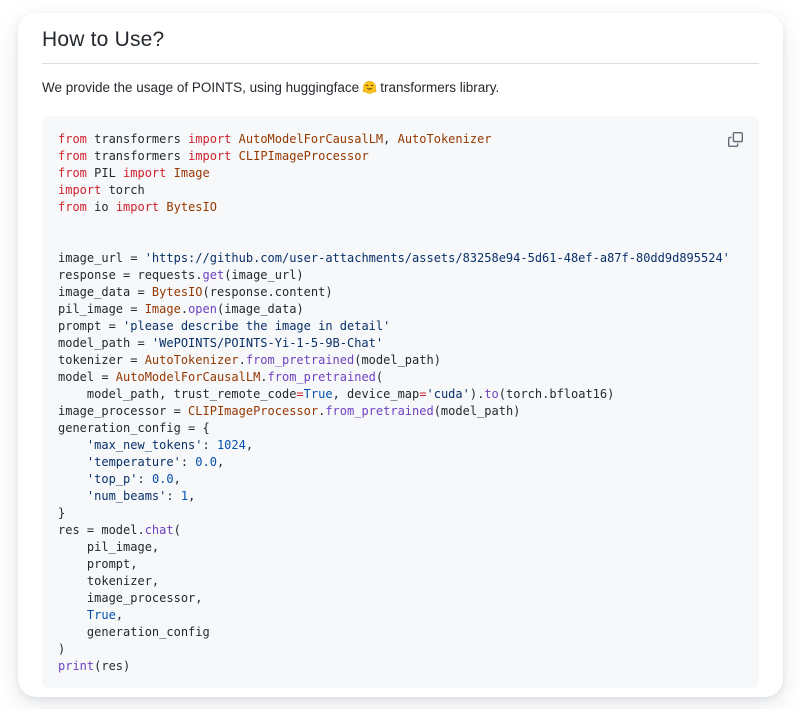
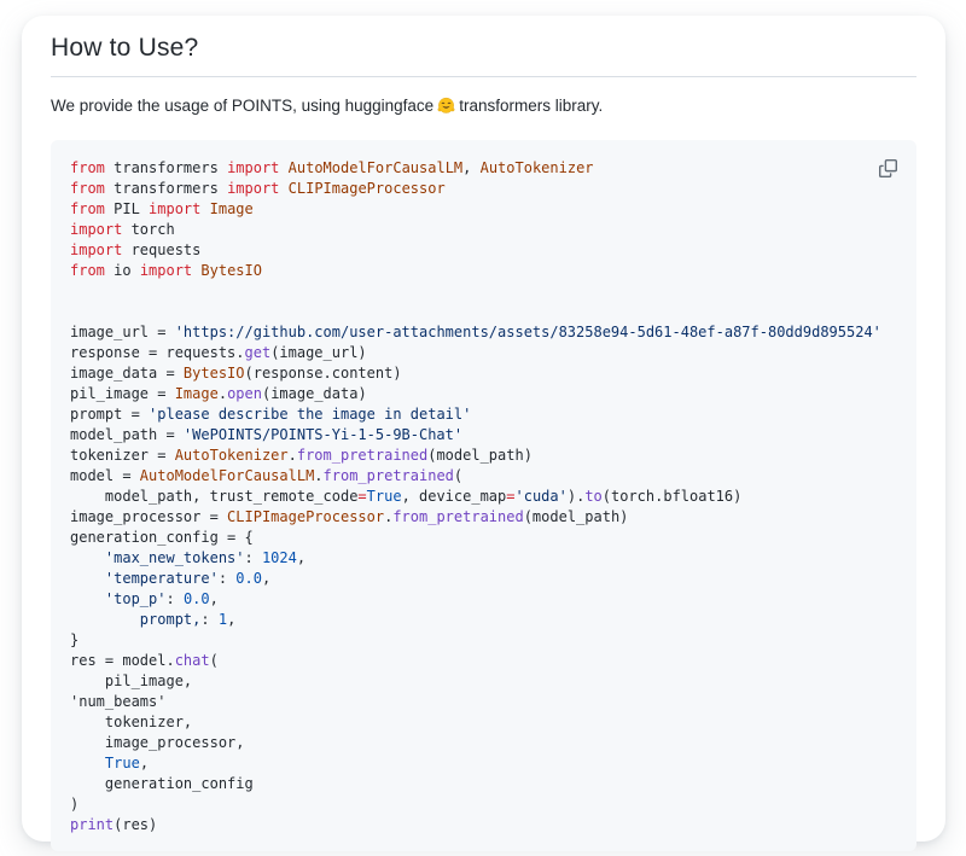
  How to Use?
  We provide the usage of POINTS, using huggingface transformers library.
  from transformers import AutoModelForCausalLM, AutoTokenizer
  from transformers import CLIPImageProcessor
  from PIL import Image
  import torch
+ import requests
  from io import BytesIO
  image_url = 'https://github.com/user-attachments/assets/83258e94-5d61-48ef-a87f-80dd9d895524'
  response = requests.get(image_url)
  image_data = BytesIO(response.content)
  pil_image = Image.open(image_data)
  prompt = 'please describe the image in detail'
  model_path = 'WePOINTS/POINTS-Yi-1-5-9B-Chat'
  tokenizer = AutoTokenizer.from_pretrained(model_path)
  model = AutoModelForCausalLM.from_pretrained(
  model_path, trust_remote_code=True, device_map='cuda').to(torch.bfloat16)
  image_processor = CLIPImageProcessor.from_pretrained(model_path)
  generation_config = {
  'max_new_tokens': 1024,
  'temperature': 0.0,
  'top_p': 0.0,
- 'num_beams': 1,
+ prompt,: 1,
  }
  res = model.chat(
  pil_image,
- prompt,
+ 'num_beams'
  tokenizer,
  image_processor,
  True,
  generation_config
  )
  print(res)
